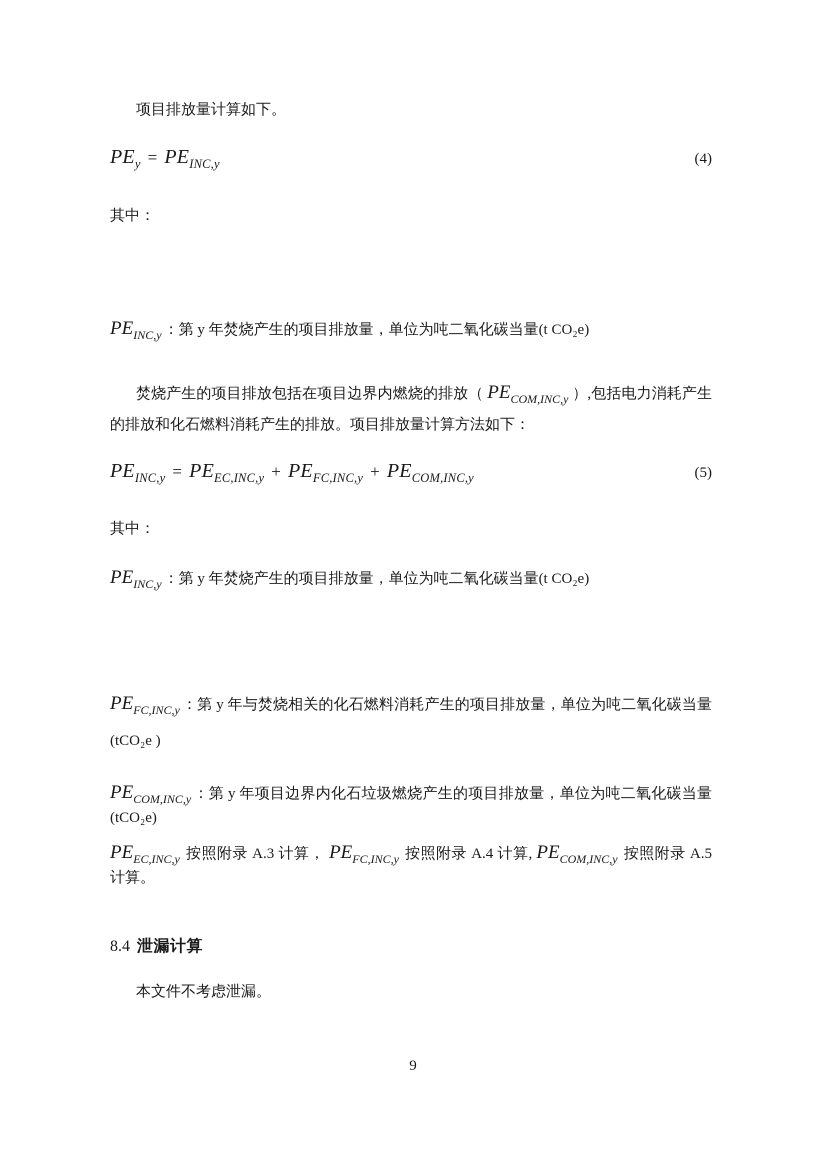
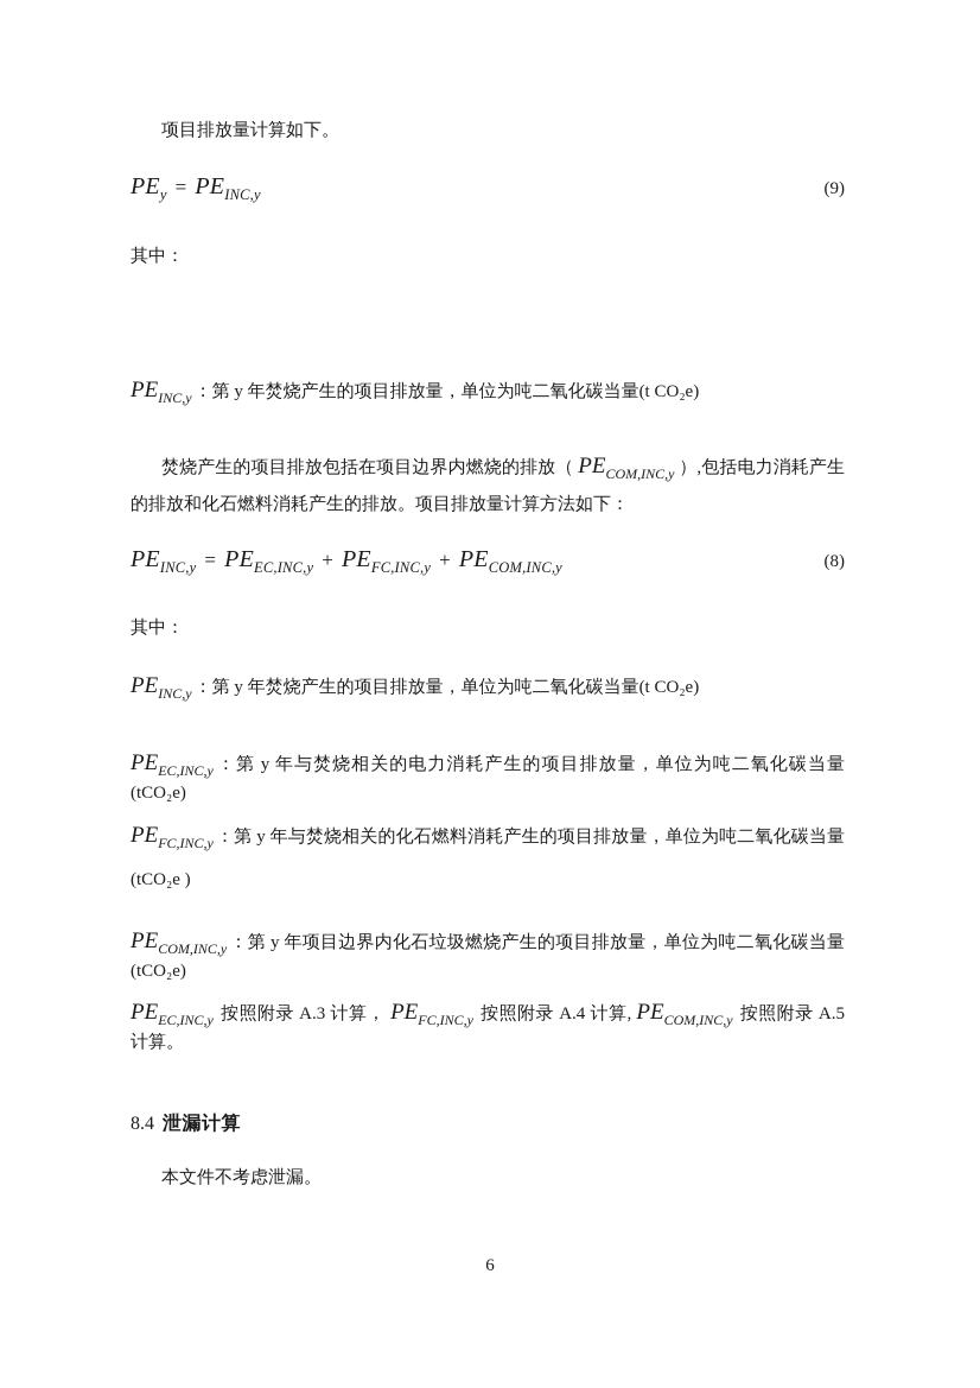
  项目排放量计算如下。
  PEy = PEINC,y
- (4)
+ (9)
  其中：
  PEINC,y ：第 y 年焚烧产生的项目排放量，单位为吨二氧化碳当量(t CO₂e)
  焚烧产生的项目排放包括在项目边界内燃烧的排放（ PECOM,INC,y ）,包括电力消耗产生的排放和化石燃料消耗产生的排放。项目排放量计算方法如下：
  PEINC,y = PEEC,INC,y + PEFC,INC,y + PECOM,INC,y
- (5)
+ (8)
  其中：
  PEINC,y ：第 y 年焚烧产生的项目排放量，单位为吨二氧化碳当量(t CO₂e)
+ PEEC,INC,y ：第 y 年与焚烧相关的电力消耗产生的项目排放量，单位为吨二氧化碳当量(tCO₂e)
  PEFC,INC,y ：第 y 年与焚烧相关的化石燃料消耗产生的项目排放量，单位为吨二氧化碳当量(tCO₂e )
  PECOM,INC,y ：第 y 年项目边界内化石垃圾燃烧产生的项目排放量，单位为吨二氧化碳当量(tCO₂e)
  PEEC,INC,y 按照附录 A.3 计算， PEFC,INC,y 按照附录 A.4 计算, PECOM,INC,y 按照附录 A.5 计算。
  8.4 泄漏计算
  本文件不考虑泄漏。
- 9
+ 6
